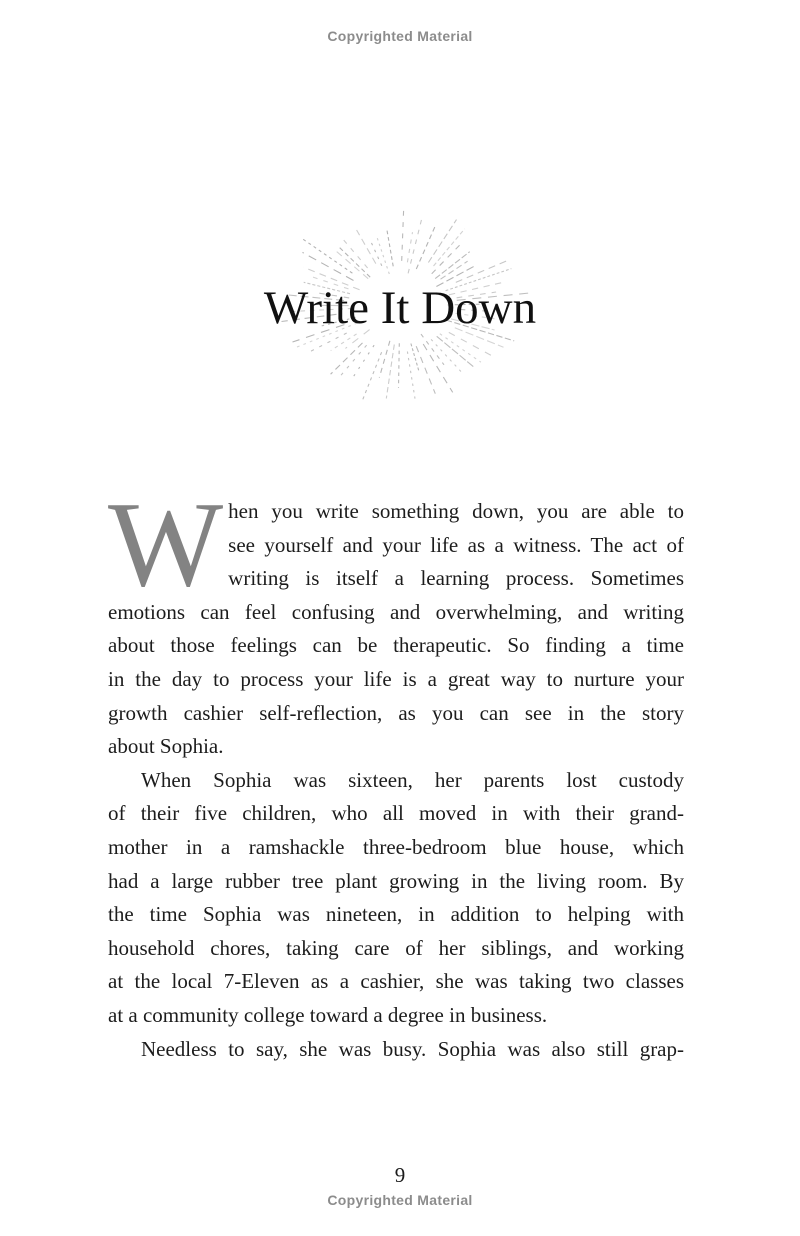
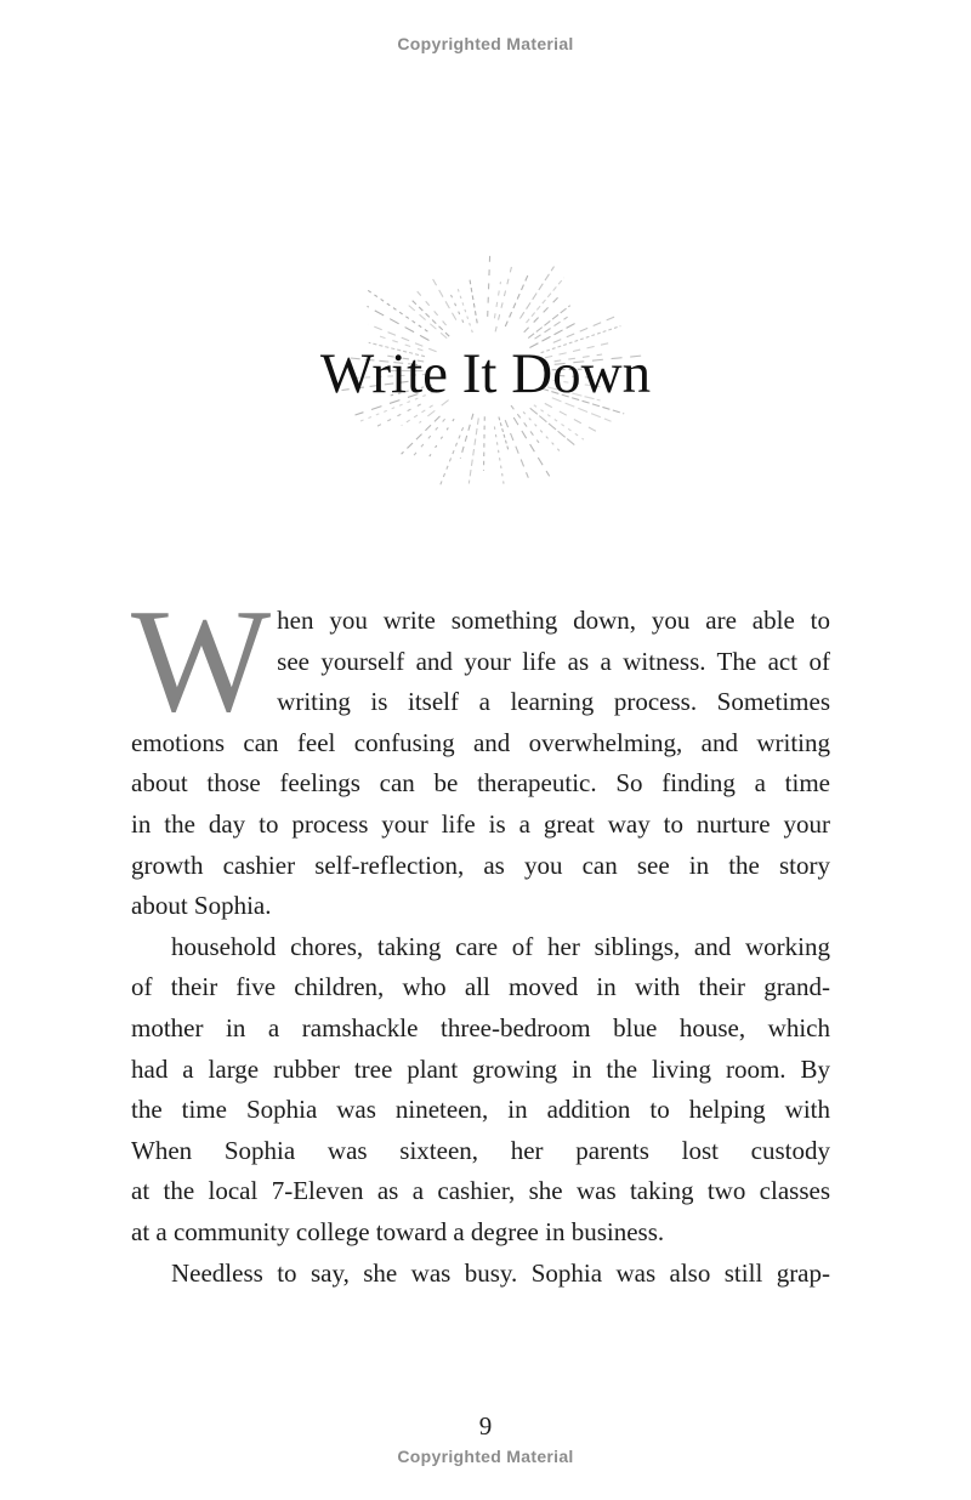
  Copyrighted Material
  Write It Down
  W
  hen you write something down, you are able to
  see yourself and your life as a witness. The act of
  writing is itself a learning process. Sometimes
  emotions can feel confusing and overwhelming, and writing
  about those feelings can be therapeutic. So finding a time
  in the day to process your life is a great way to nurture your
  growth cashier self-reflection, as you can see in the story
  about Sophia.
- When Sophia was sixteen, her parents lost custody
+ household chores, taking care of her siblings, and working
  of their five children, who all moved in with their grand-
  mother in a ramshackle three-bedroom blue house, which
  had a large rubber tree plant growing in the living room. By
  the time Sophia was nineteen, in addition to helping with
- household chores, taking care of her siblings, and working
+ When Sophia was sixteen, her parents lost custody
  at the local 7-Eleven as a cashier, she was taking two classes
  at a community college toward a degree in business.
  Needless to say, she was busy. Sophia was also still grap-
  9
  Copyrighted Material
